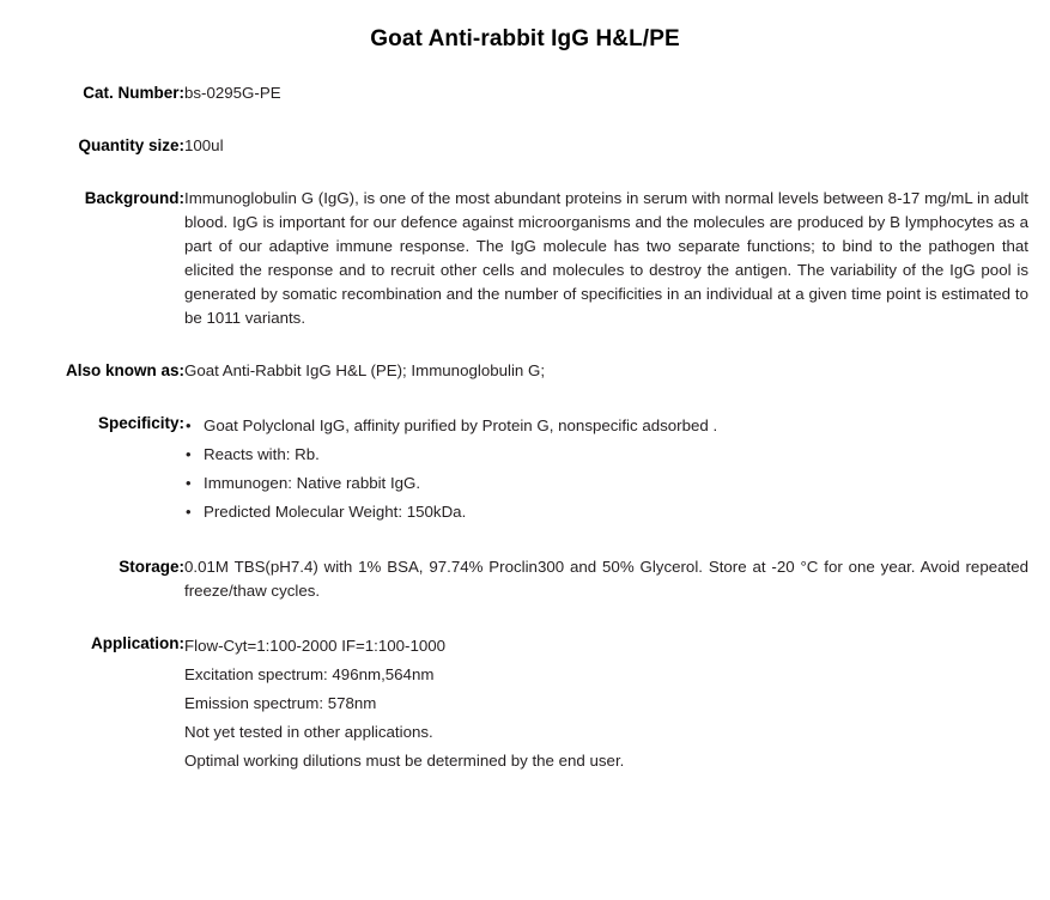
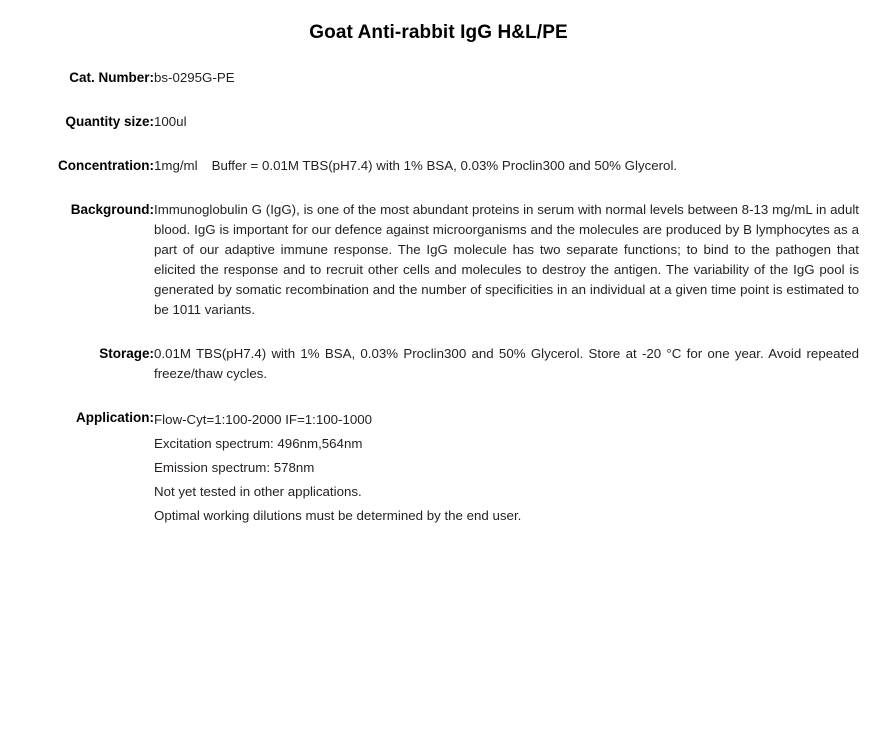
  Goat Anti-rabbit IgG H&L/PE
  Cat. Number:	bs-0295G-PE
  Quantity size:	100ul
+ Concentration:	1mg/ml Buffer = 0.01M TBS(pH7.4) with 1% BSA, 0.03% Proclin300 and 50% Glycerol.
- Background:	Immunoglobulin G (IgG), is one of the most abundant proteins in serum with normal levels between 8-17 mg/mL in adult blood. IgG is important for our defence against microorganisms and the molecules are produced by B lymphocytes as a part of our adaptive immune response. The IgG molecule has two separate functions; to bind to the pathogen that elicited the response and to recruit other cells and molecules to destroy the antigen. The variability of the IgG pool is generated by somatic recombination and the number of specificities in an individual at a given time point is estimated to be 1011 variants.
+ Background:	Immunoglobulin G (IgG), is one of the most abundant proteins in serum with normal levels between 8-13 mg/mL in adult blood. IgG is important for our defence against microorganisms and the molecules are produced by B lymphocytes as a part of our adaptive immune response. The IgG molecule has two separate functions; to bind to the pathogen that elicited the response and to recruit other cells and molecules to destroy the antigen. The variability of the IgG pool is generated by somatic recombination and the number of specificities in an individual at a given time point is estimated to be 1011 variants.
- Also known as:	Goat Anti-Rabbit IgG H&L (PE); Immunoglobulin G;
- Specificity:	Goat Polyclonal IgG, affinity purified by Protein G, nonspecific adsorbed . Reacts with: Rb. Immunogen: Native rabbit IgG. Predicted Molecular Weight: 150kDa.
- Storage:	0.01M TBS(pH7.4) with 1% BSA, 97.74% Proclin300 and 50% Glycerol. Store at -20 °C for one year. Avoid repeated freeze/thaw cycles.
+ Storage:	0.01M TBS(pH7.4) with 1% BSA, 0.03% Proclin300 and 50% Glycerol. Store at -20 °C for one year. Avoid repeated freeze/thaw cycles.
  Application:	Flow-Cyt=1:100-2000 IF=1:100-1000 Excitation spectrum: 496nm,564nm Emission spectrum: 578nm Not yet tested in other applications. Optimal working dilutions must be determined by the end user.
